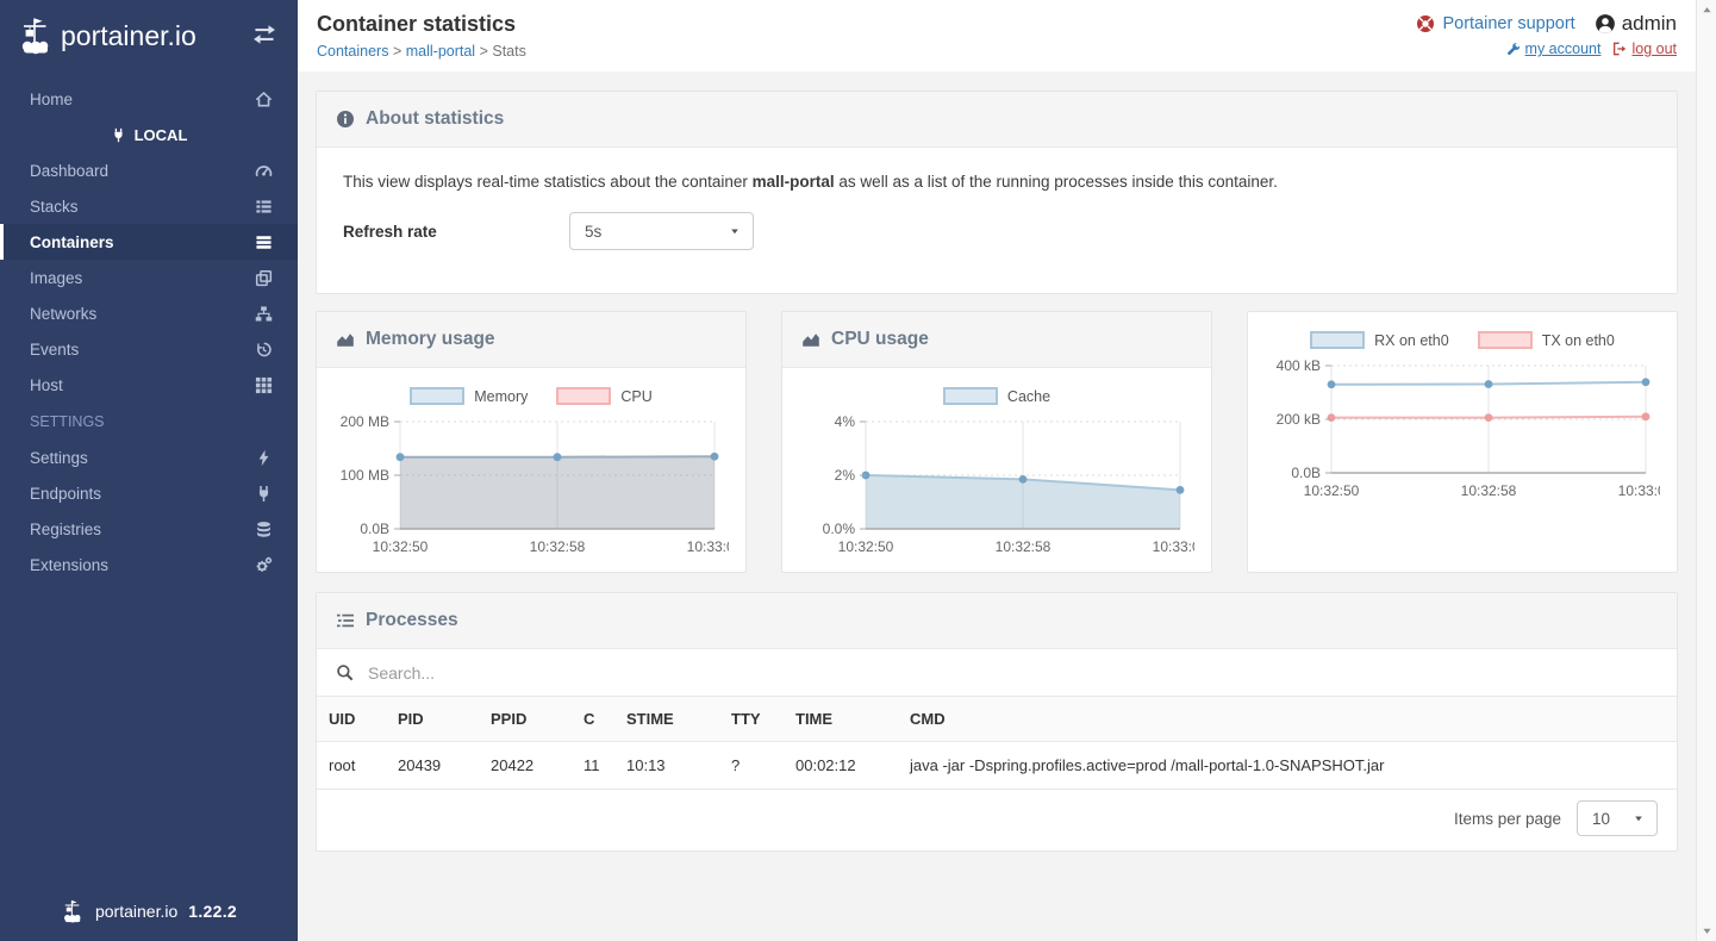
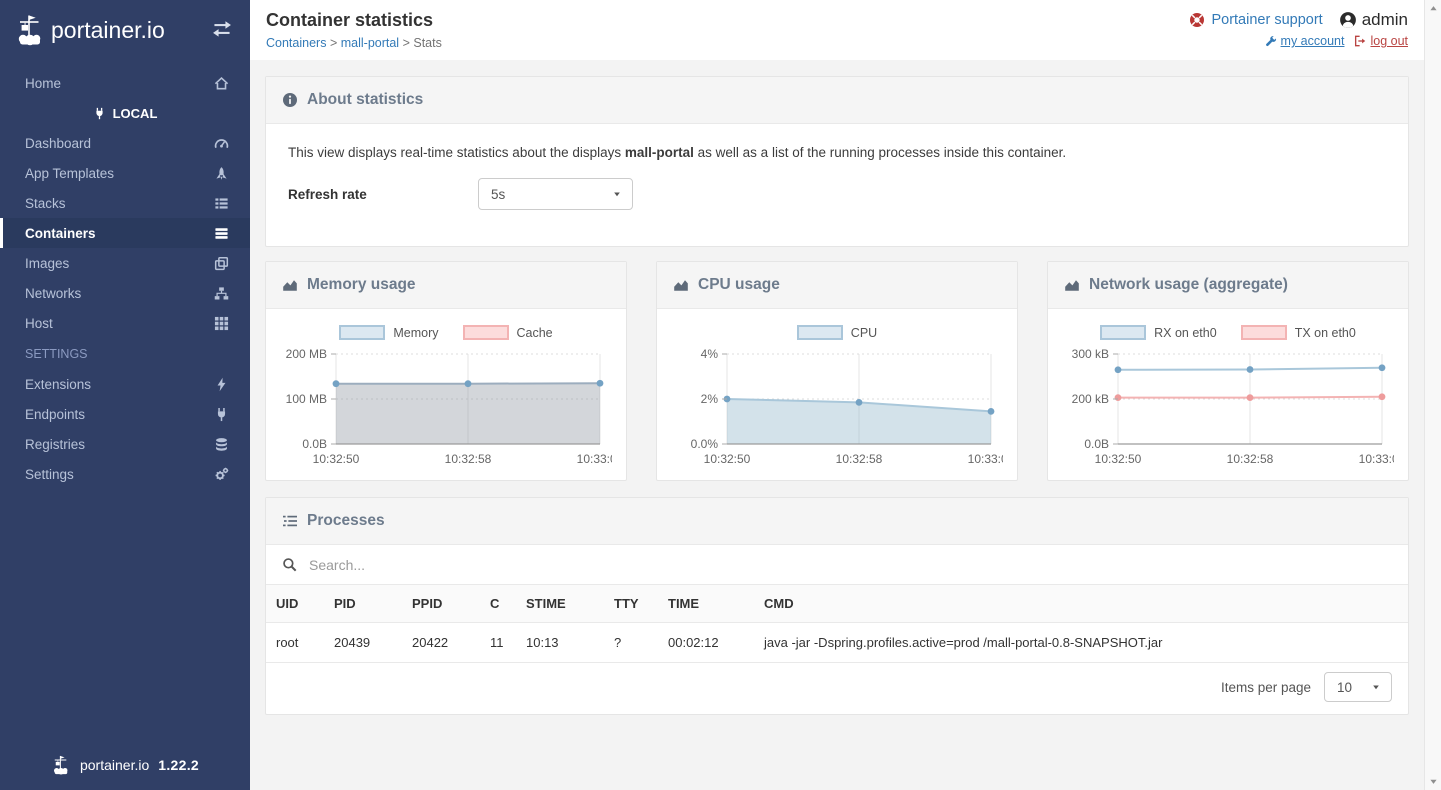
  portainer.io
  Home
  LOCAL
  Dashboard
+ App Templates
  Stacks
  Containers
  Images
  Networks
- Events
  Host
  SETTINGS
- Settings
+ Extensions
  Endpoints
  Registries
- Extensions
+ Settings
  portainer.io
  1.22.2
  Container statistics
  Containers > mall-portal > Stats
  Portainer support
  admin
  my account
  log out
  About statistics
- This view displays real-time statistics about the container mall-portal as well as a list of the running processes inside this container.
+ This view displays real-time statistics about the displays mall-portal as well as a list of the running processes inside this container.
  Refresh rate
  5s
  Memory usage
  Memory
- CPU
+ Cache
  200 MB
  100 MB
  0.0B
  10:32:50
  10:32:58
  10:33:
  CPU usage
- Cache
+ CPU
  4%
  2%
  0.0%
  10:32:50
  10:32:58
  10:33:
+ Network usage (aggregate)
  RX on eth0
  TX on eth0
- 400 kB
+ 300 kB
  200 kB
  0.0B
  10:32:50
  10:32:58
  10:33:
  Processes
  Search...
  UID	PID	PPID	C	STIME	TTY	TIME	CMD
- root	20439	20422	11	10:13	?	00:02:12	java -jar -Dspring.profiles.active=prod /mall-portal-1.0-SNAPSHOT.jar
+ root	20439	20422	11	10:13	?	00:02:12	java -jar -Dspring.profiles.active=prod /mall-portal-0.8-SNAPSHOT.jar
  Items per page
  10
